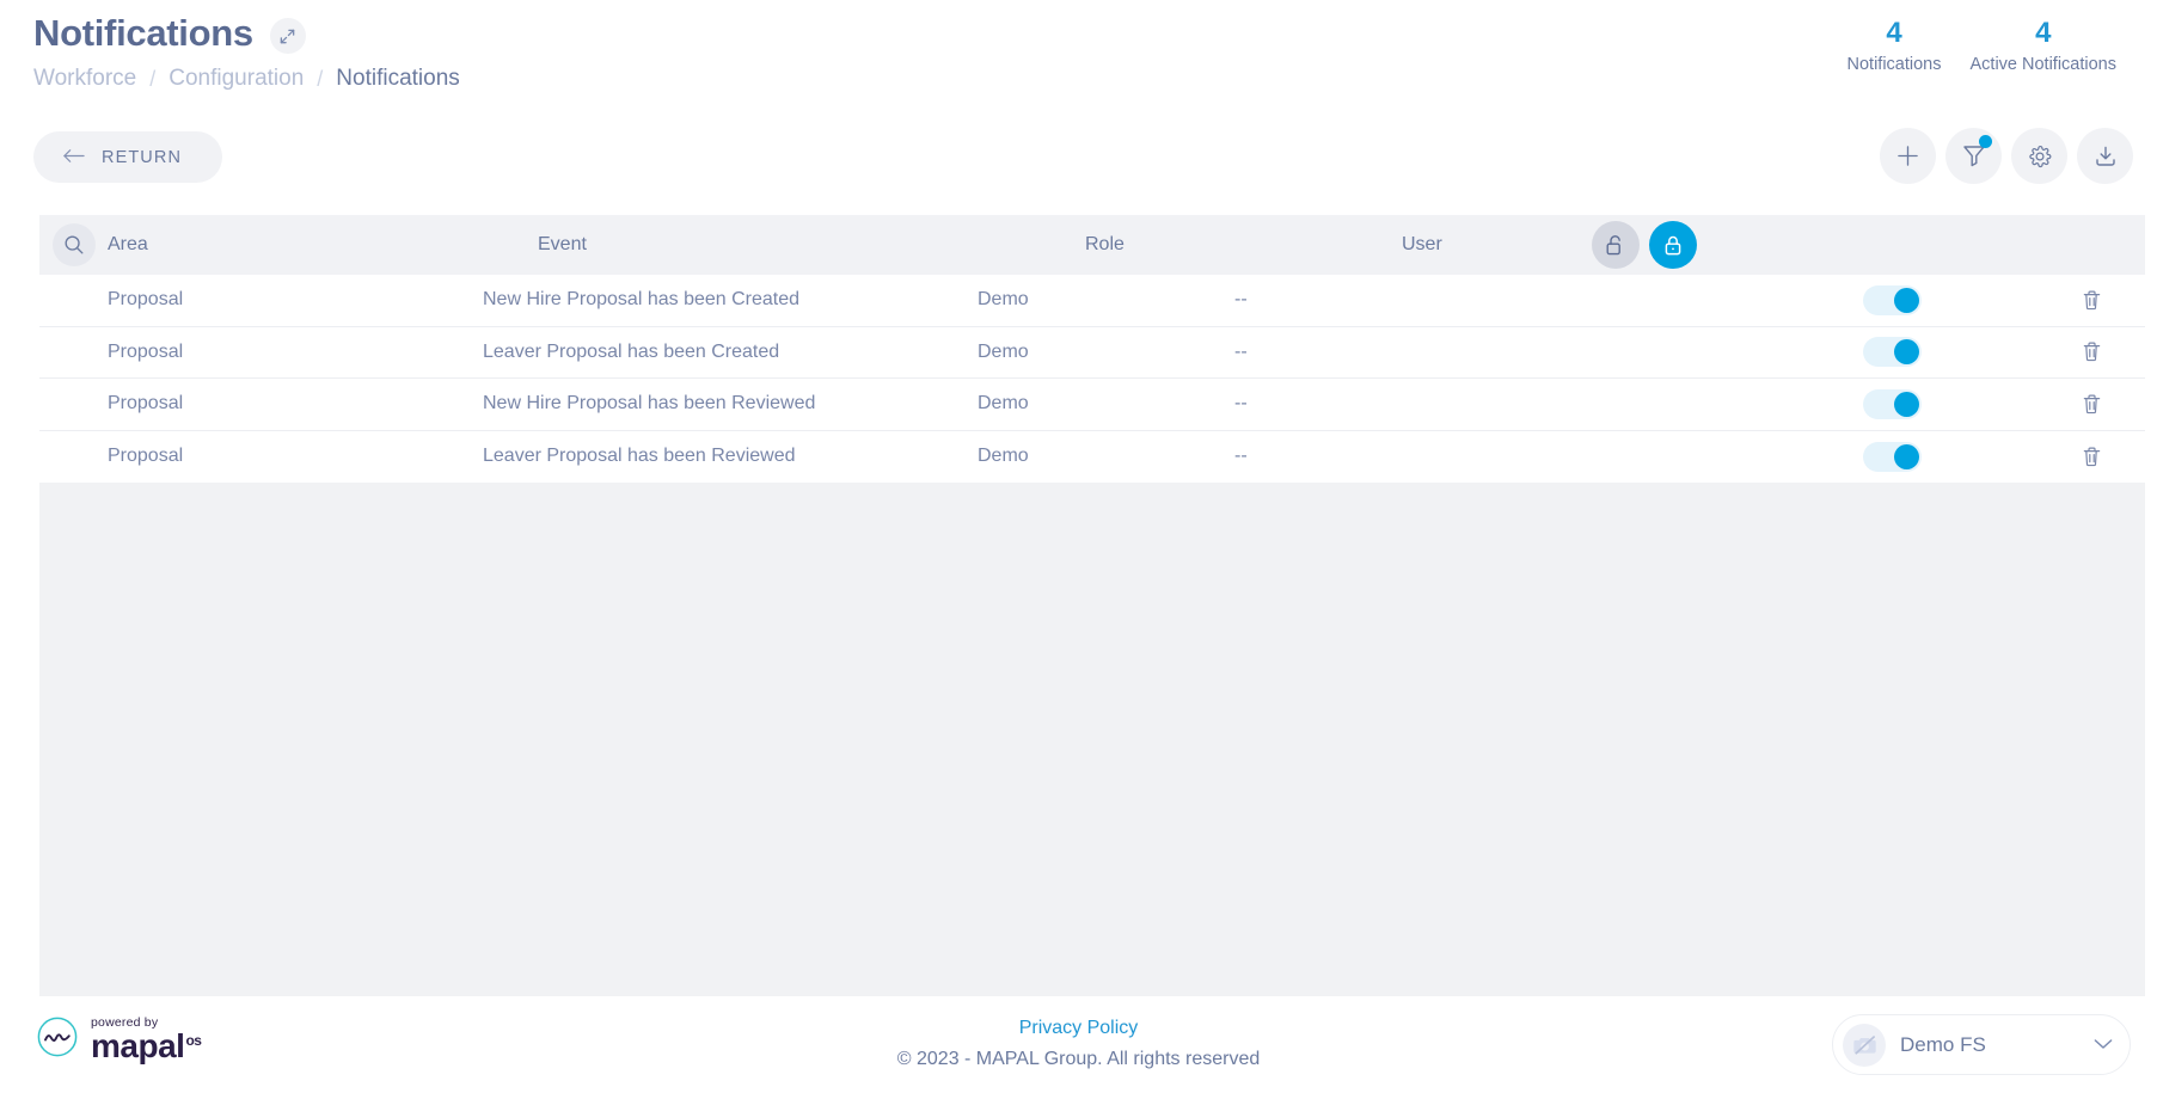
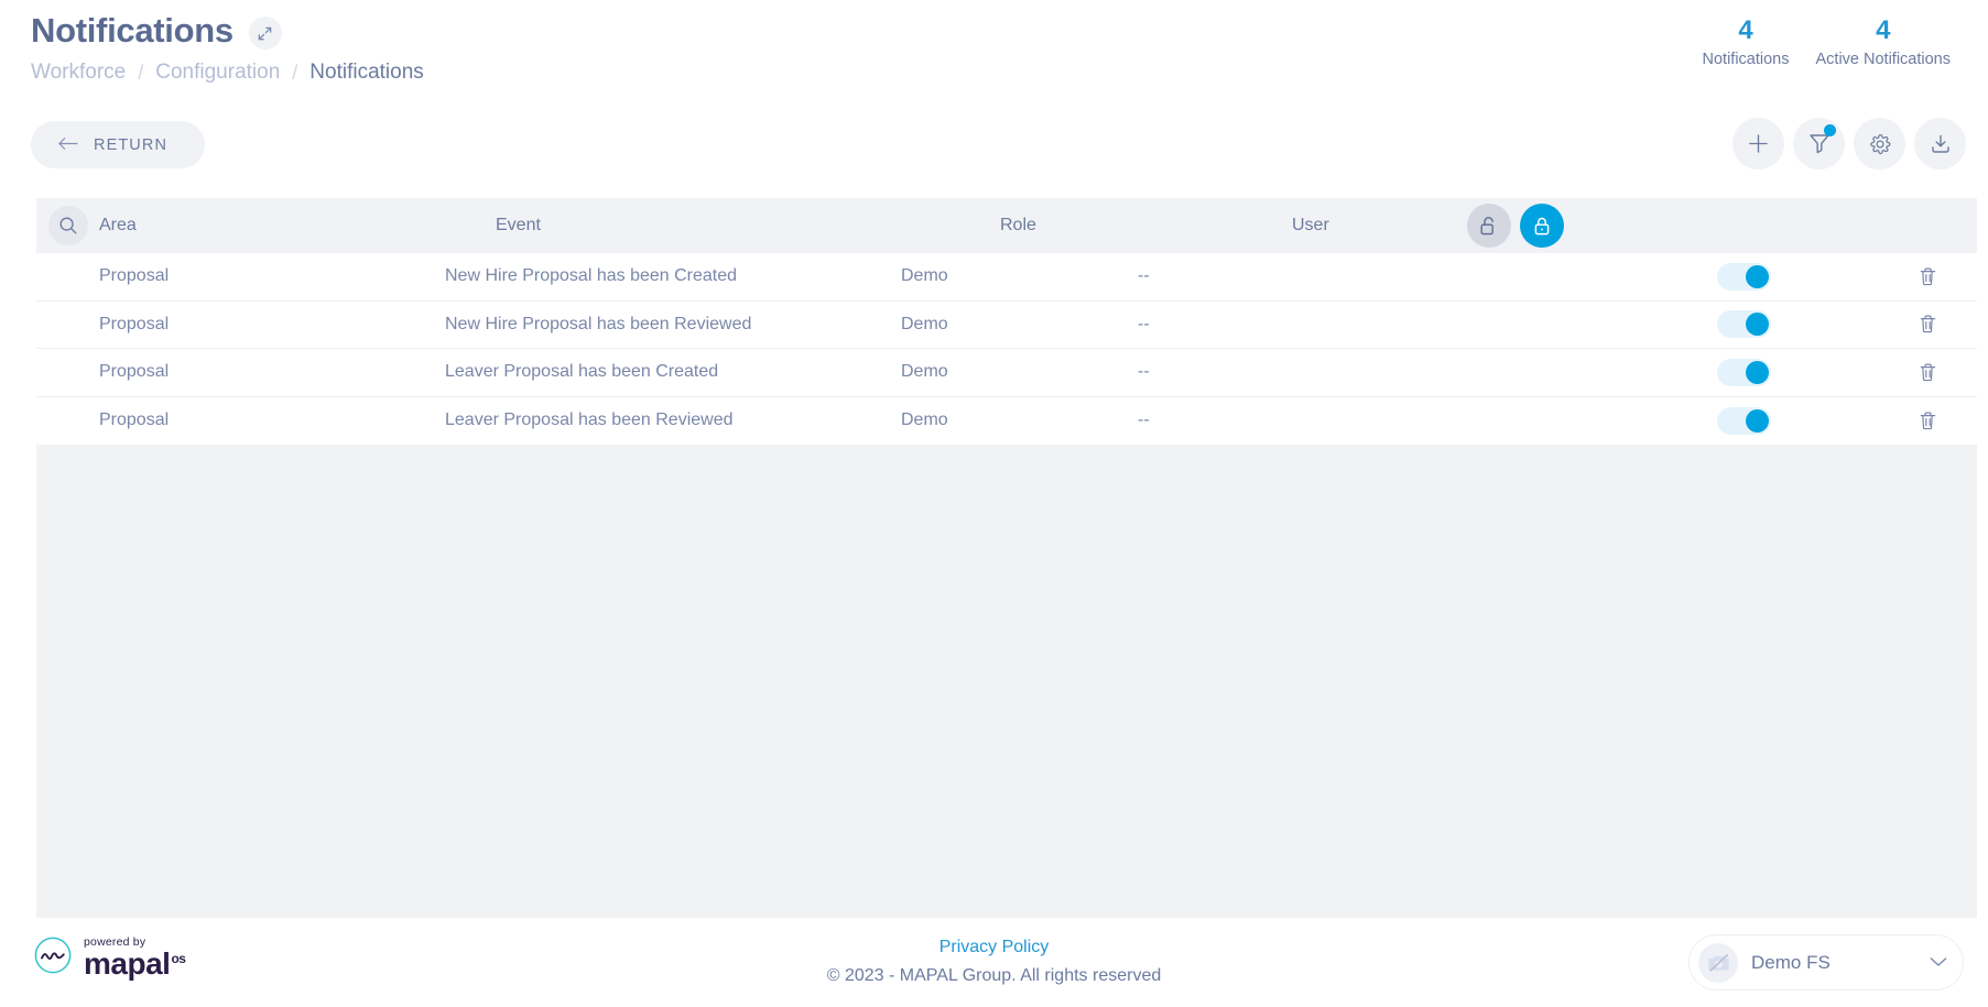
  Notifications
  Workforce
  /
  Configuration
  /
  Notifications
  4
  Notifications
  4
  Active Notifications
  RETURN
  Area
  Event
  Role
  User
  Proposal
  New Hire Proposal has been Created
  Demo
  --
  Proposal
- Leaver Proposal has been Created
+ New Hire Proposal has been Reviewed
  Demo
  --
  Proposal
- New Hire Proposal has been Reviewed
+ Leaver Proposal has been Created
  Demo
  --
  Proposal
  Leaver Proposal has been Reviewed
  Demo
  --
  powered by
  mapal
  os
  Privacy Policy
  © 2023 - MAPAL Group. All rights reserved
  Demo FS
